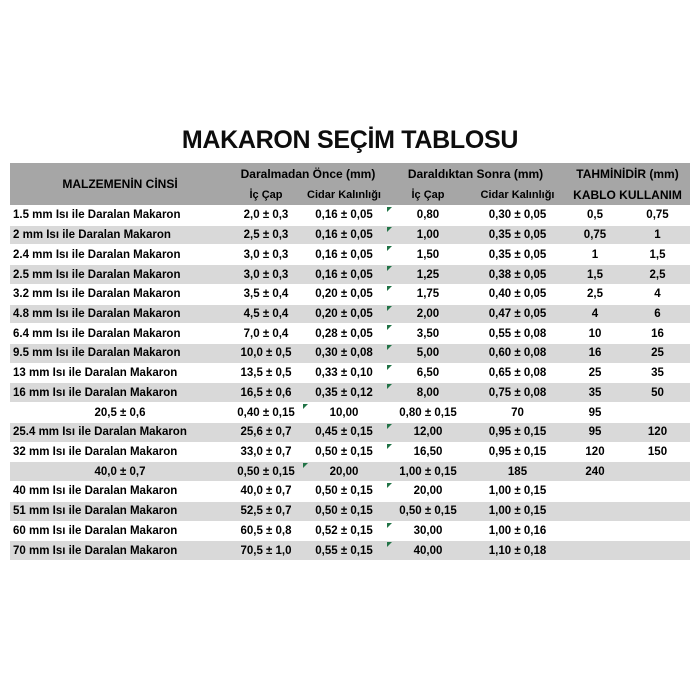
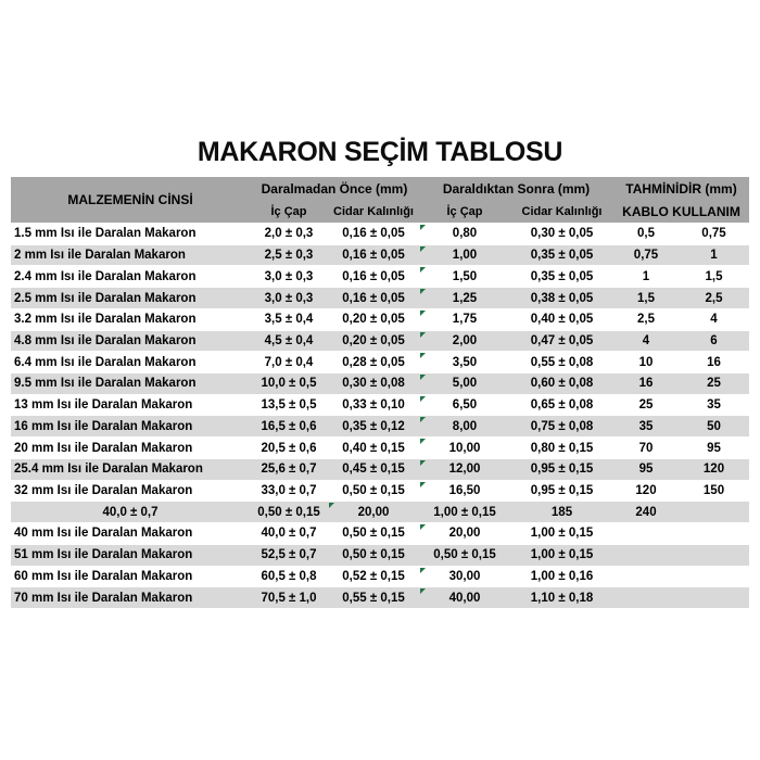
  MAKARON SEÇİM TABLOSU
  MALZEMENİN CİNSİ
  Daralmadan Önce (mm)
  Daraldıktan Sonra (mm)
  TAHMİNİDİR (mm)
  İç Çap
  Cidar Kalınlığı
  İç Çap
  Cidar Kalınlığı
  KABLO KULLANIM
  1.5 mm Isı ile Daralan Makaron
  2,0 ± 0,3
  0,16 ± 0,05
  0,80
  0,30 ± 0,05
  0,5
  0,75
  2 mm Isı ile Daralan Makaron
  2,5 ± 0,3
  0,16 ± 0,05
  1,00
  0,35 ± 0,05
  0,75
  1
  2.4 mm Isı ile Daralan Makaron
  3,0 ± 0,3
  0,16 ± 0,05
  1,50
  0,35 ± 0,05
  1
  1,5
  2.5 mm Isı ile Daralan Makaron
  3,0 ± 0,3
  0,16 ± 0,05
  1,25
  0,38 ± 0,05
  1,5
  2,5
  3.2 mm Isı ile Daralan Makaron
  3,5 ± 0,4
  0,20 ± 0,05
  1,75
  0,40 ± 0,05
  2,5
  4
  4.8 mm Isı ile Daralan Makaron
  4,5 ± 0,4
  0,20 ± 0,05
  2,00
  0,47 ± 0,05
  4
  6
  6.4 mm Isı ile Daralan Makaron
  7,0 ± 0,4
  0,28 ± 0,05
  3,50
  0,55 ± 0,08
  10
  16
  9.5 mm Isı ile Daralan Makaron
  10,0 ± 0,5
  0,30 ± 0,08
  5,00
  0,60 ± 0,08
  16
  25
  13 mm Isı ile Daralan Makaron
  13,5 ± 0,5
  0,33 ± 0,10
  6,50
  0,65 ± 0,08
  25
  35
  16 mm Isı ile Daralan Makaron
  16,5 ± 0,6
  0,35 ± 0,12
  8,00
  0,75 ± 0,08
  35
  50
+ 20 mm Isı ile Daralan Makaron
  20,5 ± 0,6
  0,40 ± 0,15
  10,00
  0,80 ± 0,15
  70
  95
  25.4 mm Isı ile Daralan Makaron
  25,6 ± 0,7
  0,45 ± 0,15
  12,00
  0,95 ± 0,15
  95
  120
  32 mm Isı ile Daralan Makaron
  33,0 ± 0,7
  0,50 ± 0,15
  16,50
  0,95 ± 0,15
  120
  150
  40,0 ± 0,7
  0,50 ± 0,15
  20,00
  1,00 ± 0,15
  185
  240
  40 mm Isı ile Daralan Makaron
  40,0 ± 0,7
  0,50 ± 0,15
  20,00
  1,00 ± 0,15
  51 mm Isı ile Daralan Makaron
  52,5 ± 0,7
  0,50 ± 0,15
  0,50 ± 0,15
  1,00 ± 0,15
  60 mm Isı ile Daralan Makaron
  60,5 ± 0,8
  0,52 ± 0,15
  30,00
  1,00 ± 0,16
  70 mm Isı ile Daralan Makaron
  70,5 ± 1,0
  0,55 ± 0,15
  40,00
  1,10 ± 0,18
